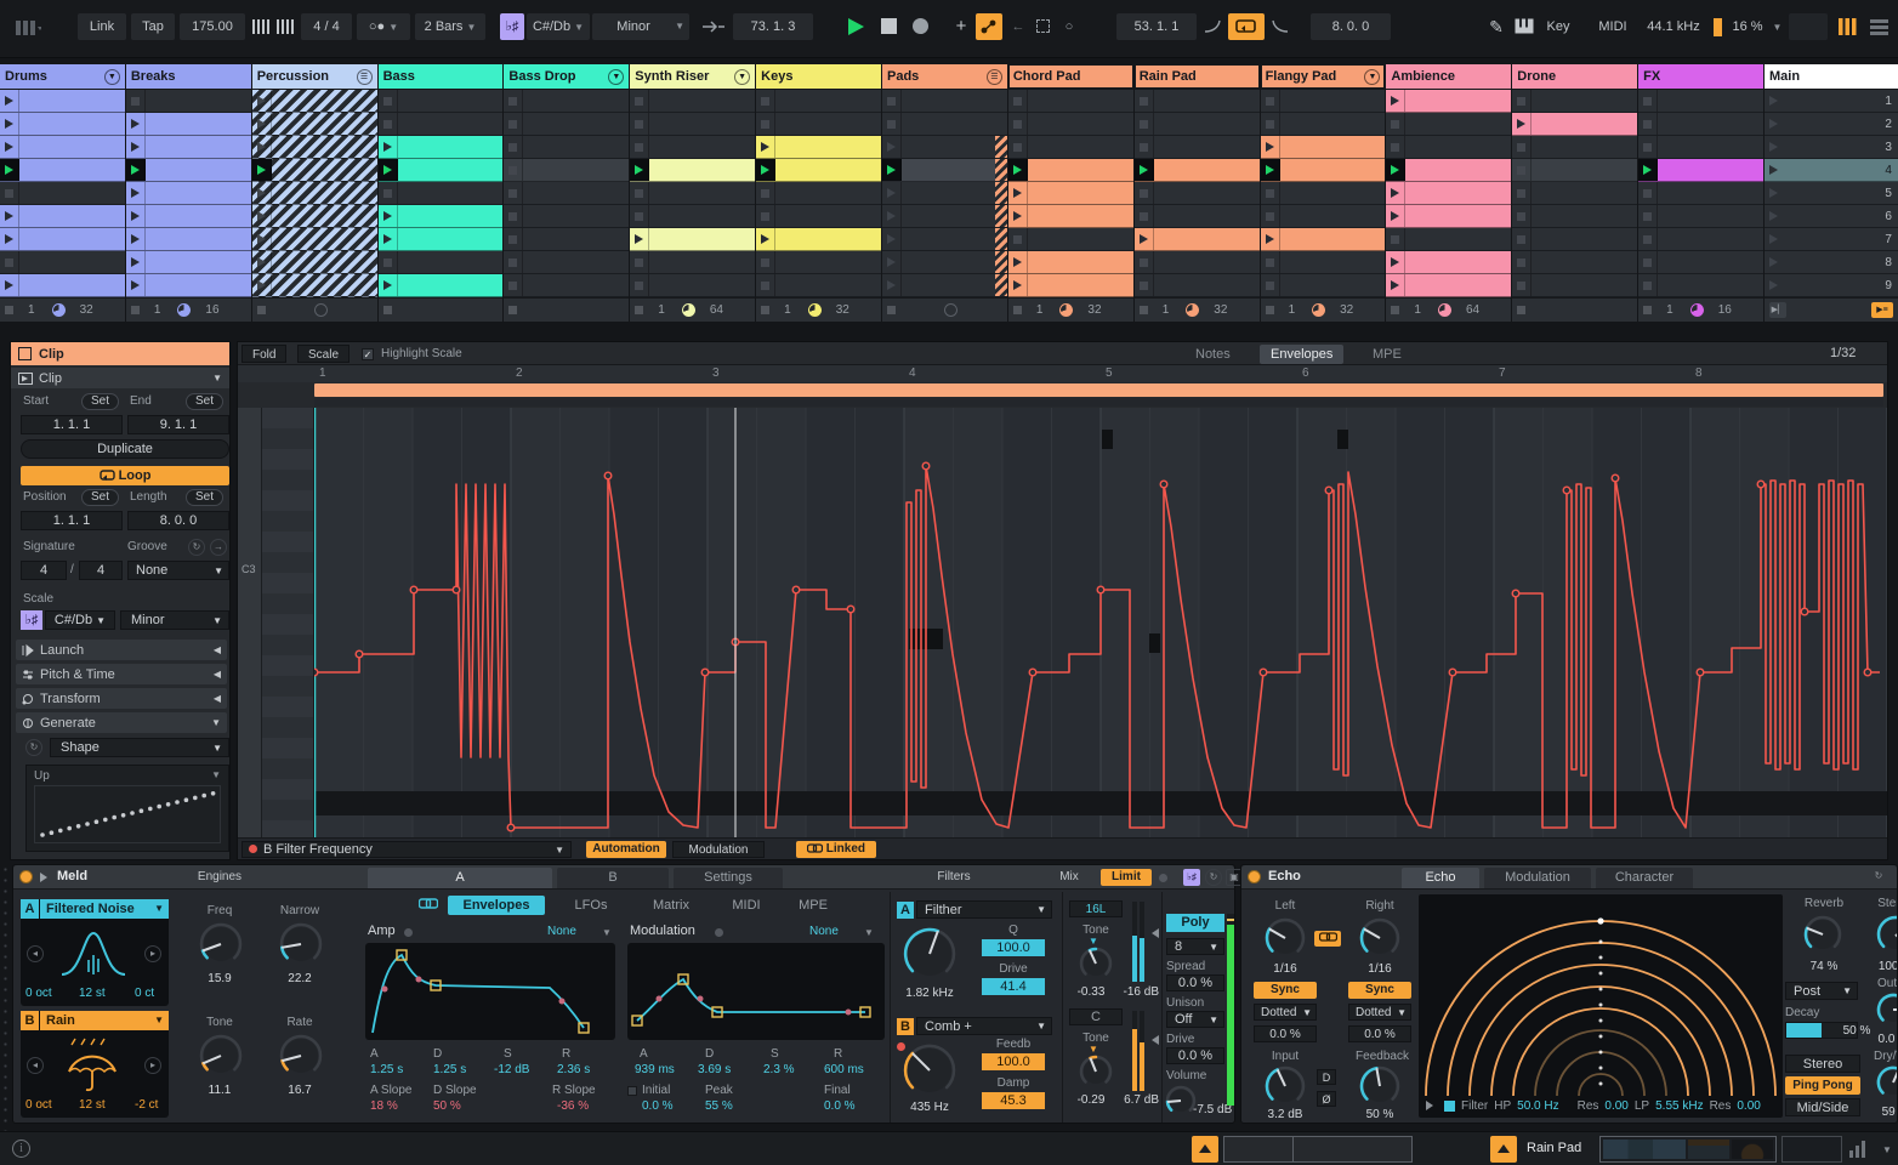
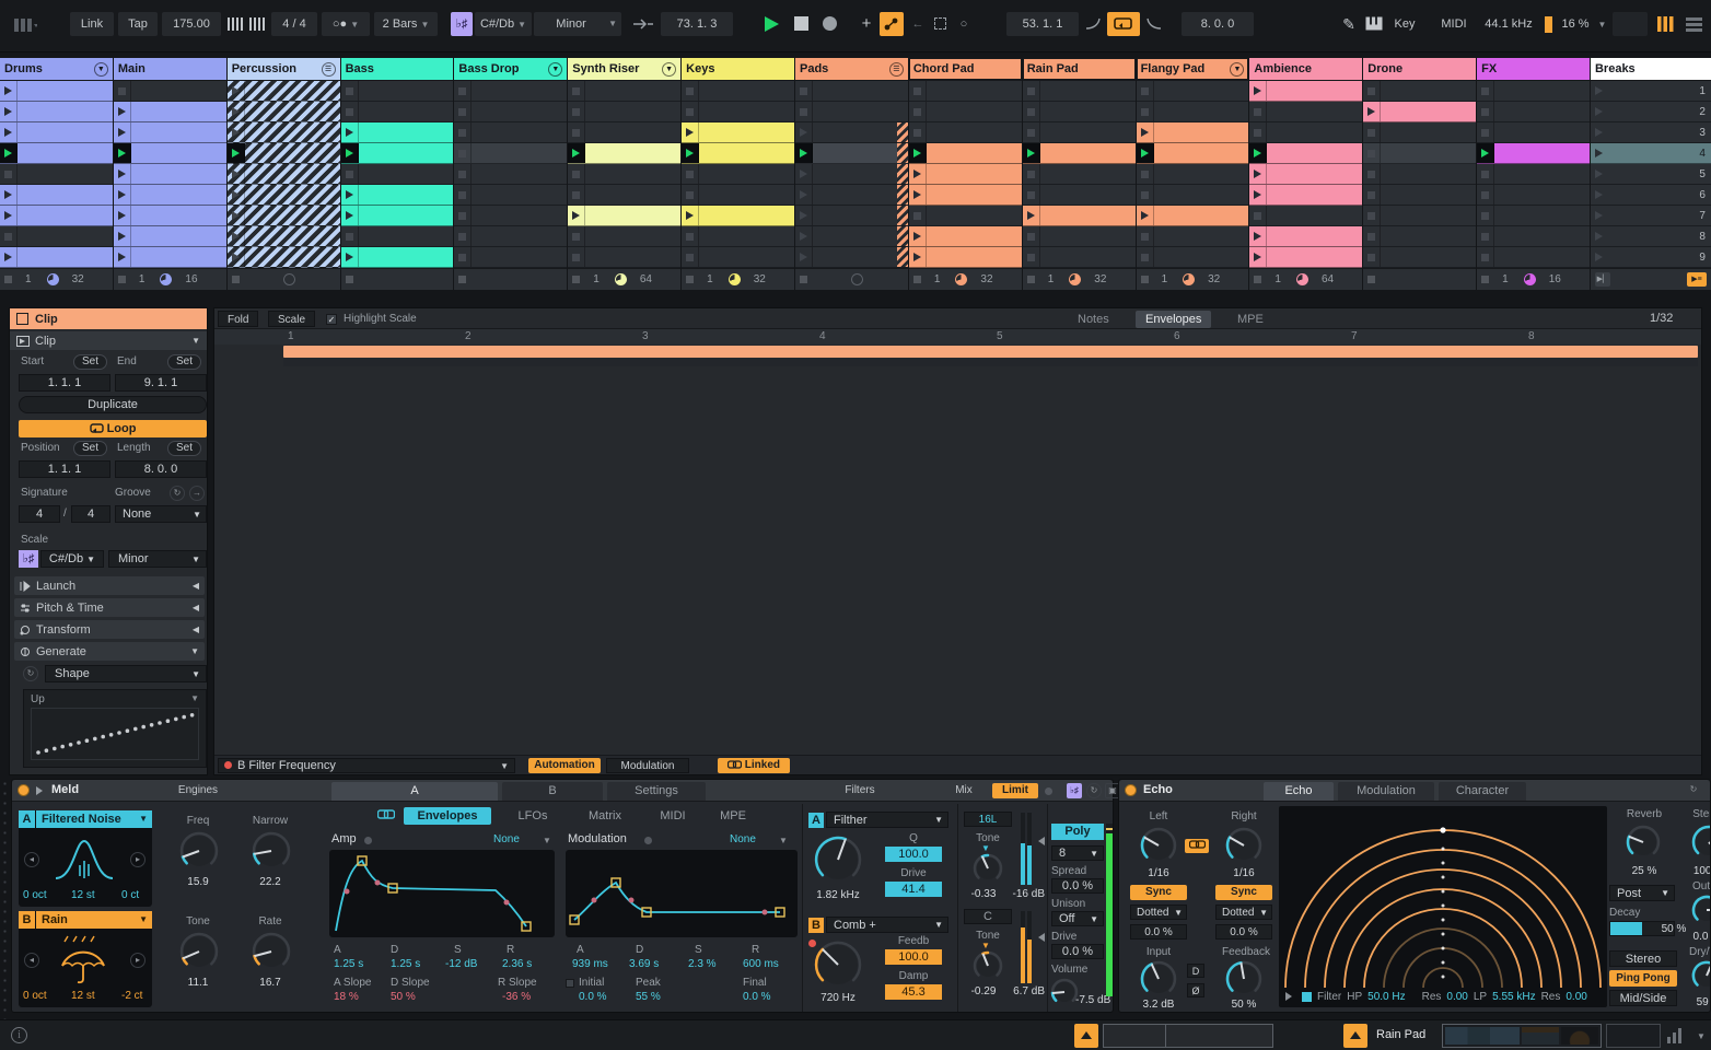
  Link
  Tap
  175.00
  4 / 4
  ○● ▼
  2 Bars ▼
  ♭♯
  C#/Db ▼
  Minor
  ▼
  73. 1. 3
  +
  ←
  ○
  53. 1. 1
  8. 0. 0
  ✎
  Key
  MIDI
  44.1 kHz
  16 %
  ▼
  Drums
  1
  32
- Breaks
+ Main
  1
  16
  Percussion
  Bass
  Bass Drop
  Synth Riser
  1
  64
  Keys
  1
  32
  Pads
  Chord Pad
  1
  32
  Rain Pad
  1
  32
  Flangy Pad
  1
  32
  Ambience
  1
  64
  Drone
  FX
  1
  16
- Main
+ Breaks
  1
  2
  3
  4
  5
  6
  7
  8
  9
  Clip
  Clip
  ▼
  Start
  Set
  End
  Set
  1. 1. 1
  9. 1. 1
  Duplicate
  Loop
  Position
  Set
  Length
  Set
  1. 1. 1
  8. 0. 0
  Signature
  Groove
  ↻
  →
  4
  /
  4
  None
  ▼
  Scale
  ♭♯
  C#/Db ▼
  Minor
  ▼
  Launch
  ◀
  Pitch & Time
  ◀
  Transform
  ◀
  Generate
  ▼
  ↻
  Shape
  ▼
  Up
  ▼
  Fold
  Scale
  ✓
  Highlight Scale
  Notes
  Envelopes
  MPE
  1/32
  1
  2
  3
  4
  5
  6
  7
  8
- C3
  B Filter Frequency
  ▼
  Automation
  Modulation
  Linked
  Meld
  Engines
  A
  B
  Settings
  Filters
  Mix
  Limit
  ♭♯
  ↻
  ▣
  A
  Filtered Noise
  ▼
  ◂
  ▸
  0 oct
  12 st
  0 ct
  Freq
  15.9
  Narrow
  22.2
  B
  Rain
  ▼
  ◂
  ▸
  0 oct
  12 st
  -2 ct
  Tone
  11.1
  Rate
  16.7
  Envelopes
  LFOs
  Matrix
  MIDI
  MPE
  Amp
  None
  ▼
  A
  D
  S
  R
  1.25 s
  1.25 s
  -12 dB
  2.36 s
  A Slope
  D Slope
  R Slope
  18 %
  50 %
  -36 %
  Modulation
  None
  ▼
  A
  D
  S
  R
  939 ms
  3.69 s
  2.3 %
  600 ms
  Initial
  Peak
  Final
  0.0 %
  55 %
  0.0 %
  A
  Filther
  ▼
  1.82 kHz
  Q
  100.0
  Drive
  41.4
  B
  Comb +
  ▼
- 435 Hz
+ 720 Hz
  Feedb
  100.0
  Damp
  45.3
  16L
  Tone
  ▼
  -0.33
  -16 dB
  C
  Tone
  ▼
  -0.29
  6.7 dB
  Poly
  8
  ▼
  Spread
  0.0 %
  Unison
  Off
  ▼
  Drive
  0.0 %
  Volume
  -7.5 dB
  Echo
  Echo
  Modulation
  Character
  ↻
  Left
  Right
  1/16
  1/16
  Sync
  Sync
  Dotted
  ▼
  Dotted
  ▼
  0.0 %
  0.0 %
  Input
  Feedback
  D
  Ø
  3.2 dB
  50 %
  Filter
  HP
  50.0 Hz
  Res
  0.00
  LP
  5.55 kHz
  Res
  0.00
  Reverb
- 74 %
+ 25 %
  100
  Post
  ▼
  Decay
  50 %
  Stereo
  Ping Pong
  Mid/Side
  i
  Rain Pad
  ▼
